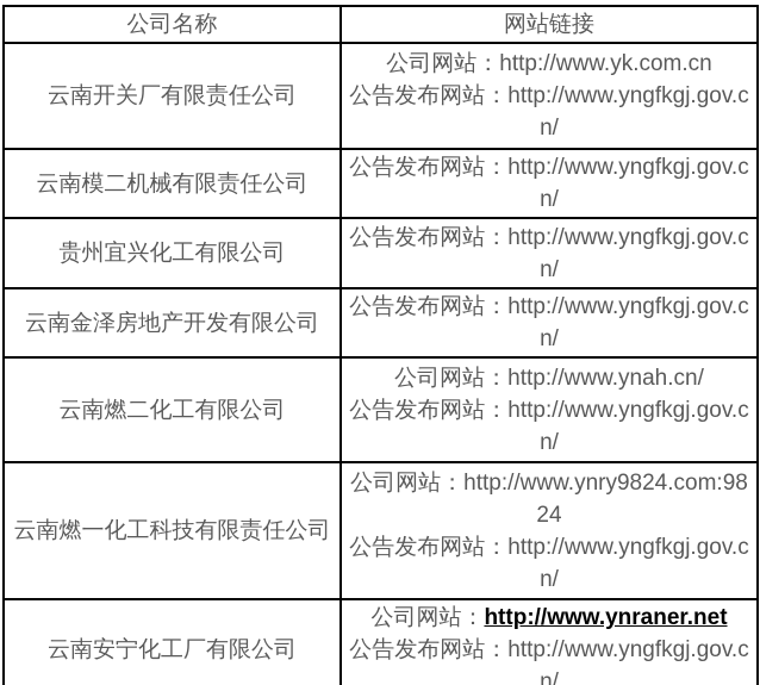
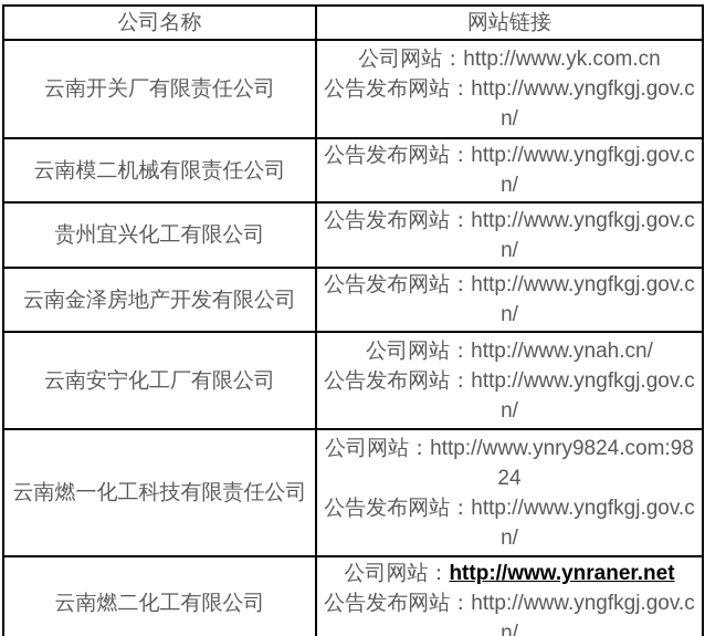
  公司名称	网站链接
  云南开关厂有限责任公司	公司网站：http://www.yk.com.cn公告发布网站：http://www.yngfkgj.gov.cn/
  云南模二机械有限责任公司	公告发布网站：http://www.yngfkgj.gov.cn/
  贵州宜兴化工有限公司	公告发布网站：http://www.yngfkgj.gov.cn/
  云南金泽房地产开发有限公司	公告发布网站：http://www.yngfkgj.gov.cn/
- 云南燃二化工有限公司	公司网站：http://www.ynah.cn/公告发布网站：http://www.yngfkgj.gov.cn/
+ 云南安宁化工厂有限公司	公司网站：http://www.ynah.cn/公告发布网站：http://www.yngfkgj.gov.cn/
  云南燃一化工科技有限责任公司	公司网站：http://www.ynry9824.com:9824公告发布网站：http://www.yngfkgj.gov.cn/
- 云南安宁化工厂有限公司	公司网站：http://www.ynraner.net公告发布网站：http://www.yngfkgj.gov.cn/
+ 云南燃二化工有限公司	公司网站：http://www.ynraner.net公告发布网站：http://www.yngfkgj.gov.cn/
